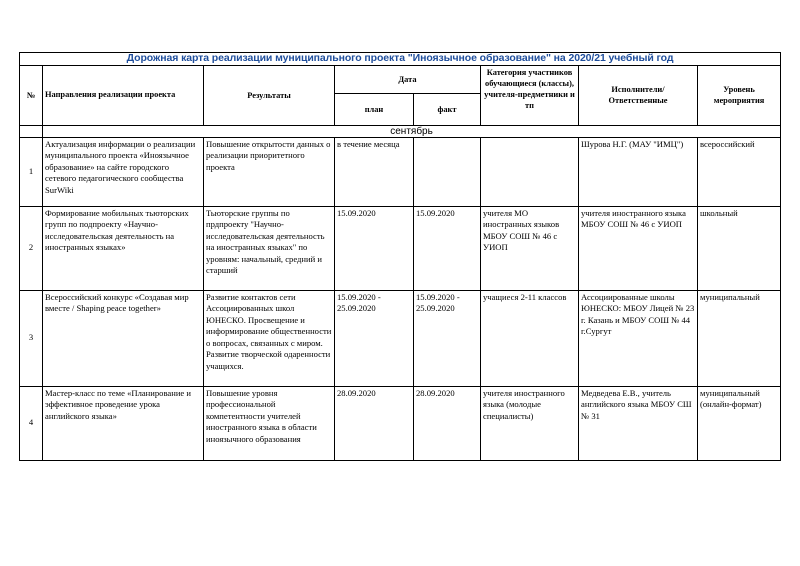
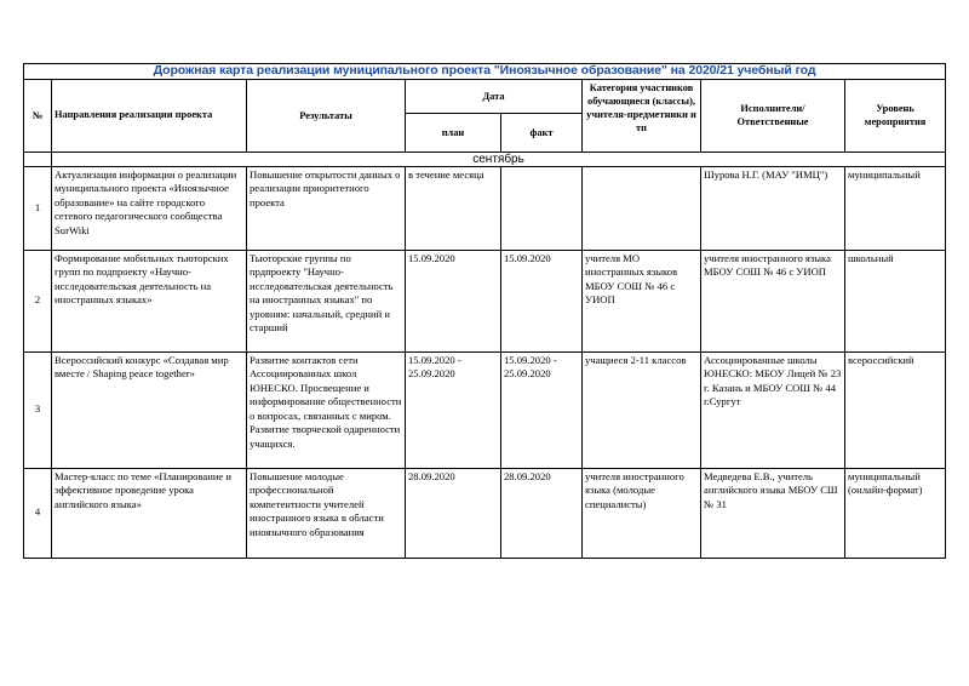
  Дорожная карта реализации муниципального проекта "Иноязычное образование" на 2020/21 учебный год
  №	Направления реализации проекта	Результаты	Дата	Категория участников обучающиеся (классы), учителя-предметники и тп	Исполнители/ Ответственные	Уровень мероприятия
  план	факт
  	сентябрь
- 1	Актуализация информации о реализации муниципального проекта «Иноязычное образование» на сайте городского сетевого педагогического сообщества SurWiki	Повышение открытости данных о реализации приоритетного проекта	в течение месяца			Шурова Н.Г. (МАУ "ИМЦ")	всероссийский
+ 1	Актуализация информации о реализации муниципального проекта «Иноязычное образование» на сайте городского сетевого педагогического сообщества SurWiki	Повышение открытости данных о реализации приоритетного проекта	в течение месяца			Шурова Н.Г. (МАУ "ИМЦ")	муниципальный
  2	Формирование мобильных тьюторских групп по подпроекту «Научно-исследовательская деятельность на иностранных языках»	Тьюторские группы по прдпроекту "Научно-исследовательская деятельность на иностранных языках" по уровням: начальный, средний и старший	15.09.2020	15.09.2020	учителя МО иностранных языков МБОУ СОШ № 46 с УИОП	учителя иностранного языка МБОУ СОШ № 46 с УИОП	школьный
- 3	Всероссийский конкурс «Создавая мир вместе / Shaping peace together»	Развитие контактов сети Ассоциированных школ ЮНЕСКО. Просвещение и информирование общественности о вопросах, связанных с миром. Развитие творческой одаренности учащихся.	15.09.2020 - 25.09.2020	15.09.2020 - 25.09.2020	учащиеся 2-11 классов	Ассоциированные школы ЮНЕСКО: МБОУ Лицей № 23 г. Казань и МБОУ СОШ № 44 г.Сургут	муниципальный
+ 3	Всероссийский конкурс «Создавая мир вместе / Shaping peace together»	Развитие контактов сети Ассоциированных школ ЮНЕСКО. Просвещение и информирование общественности о вопросах, связанных с миром. Развитие творческой одаренности учащихся.	15.09.2020 - 25.09.2020	15.09.2020 - 25.09.2020	учащиеся 2-11 классов	Ассоциированные школы ЮНЕСКО: МБОУ Лицей № 23 г. Казань и МБОУ СОШ № 44 г.Сургут	всероссийский
- 4	Мастер-класс по теме «Планирование и эффективное проведение урока английского языка»	Повышение уровня профессиональной компетентности учителей иностранного языка в области иноязычного образования	28.09.2020	28.09.2020	учителя иностранного языка (молодые специалисты)	Медведева Е.В., учитель английского языка МБОУ СШ № 31	муниципальный (онлайн-формат)
+ 4	Мастер-класс по теме «Планирование и эффективное проведение урока английского языка»	Повышение молодые профессиональной компетентности учителей иностранного языка в области иноязычного образования	28.09.2020	28.09.2020	учителя иностранного языка (молодые специалисты)	Медведева Е.В., учитель английского языка МБОУ СШ № 31	муниципальный (онлайн-формат)
